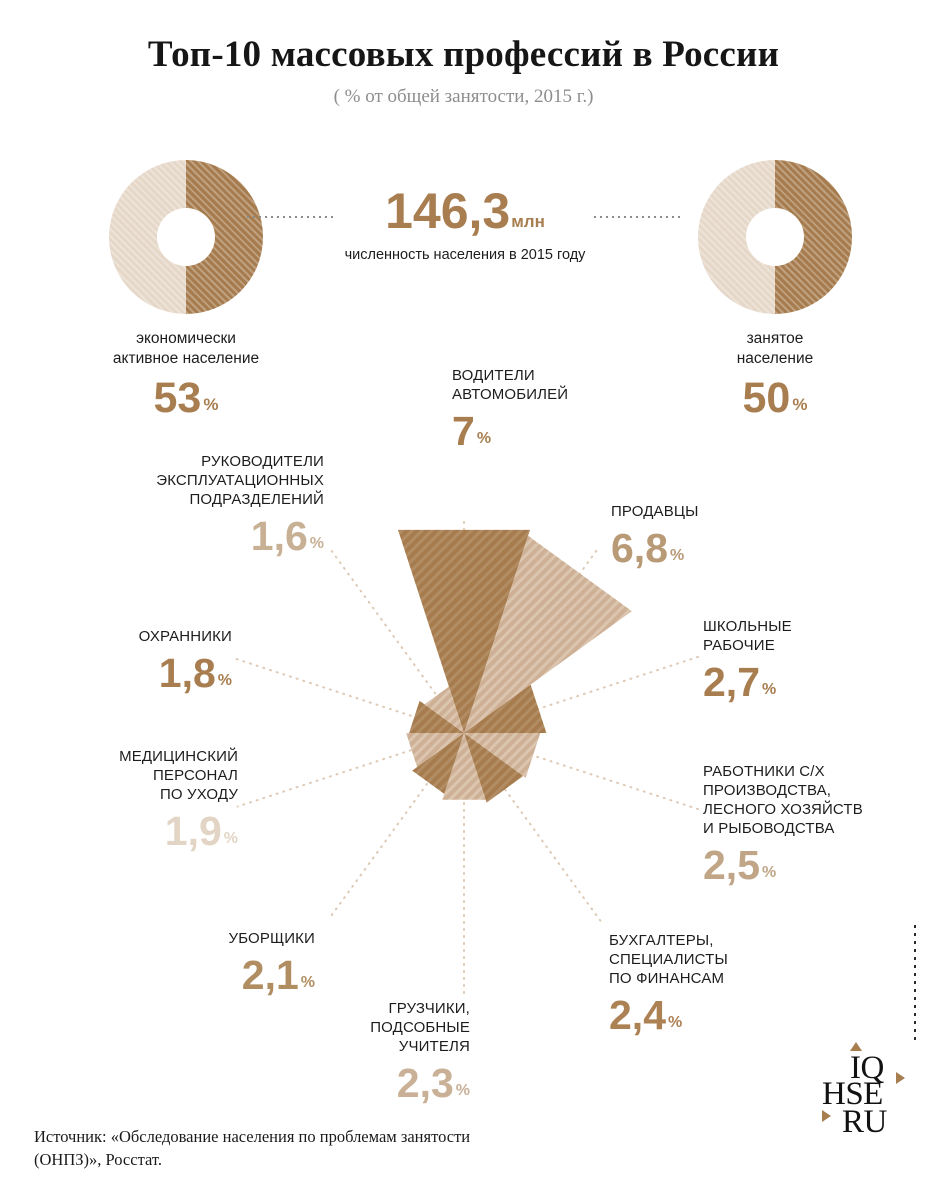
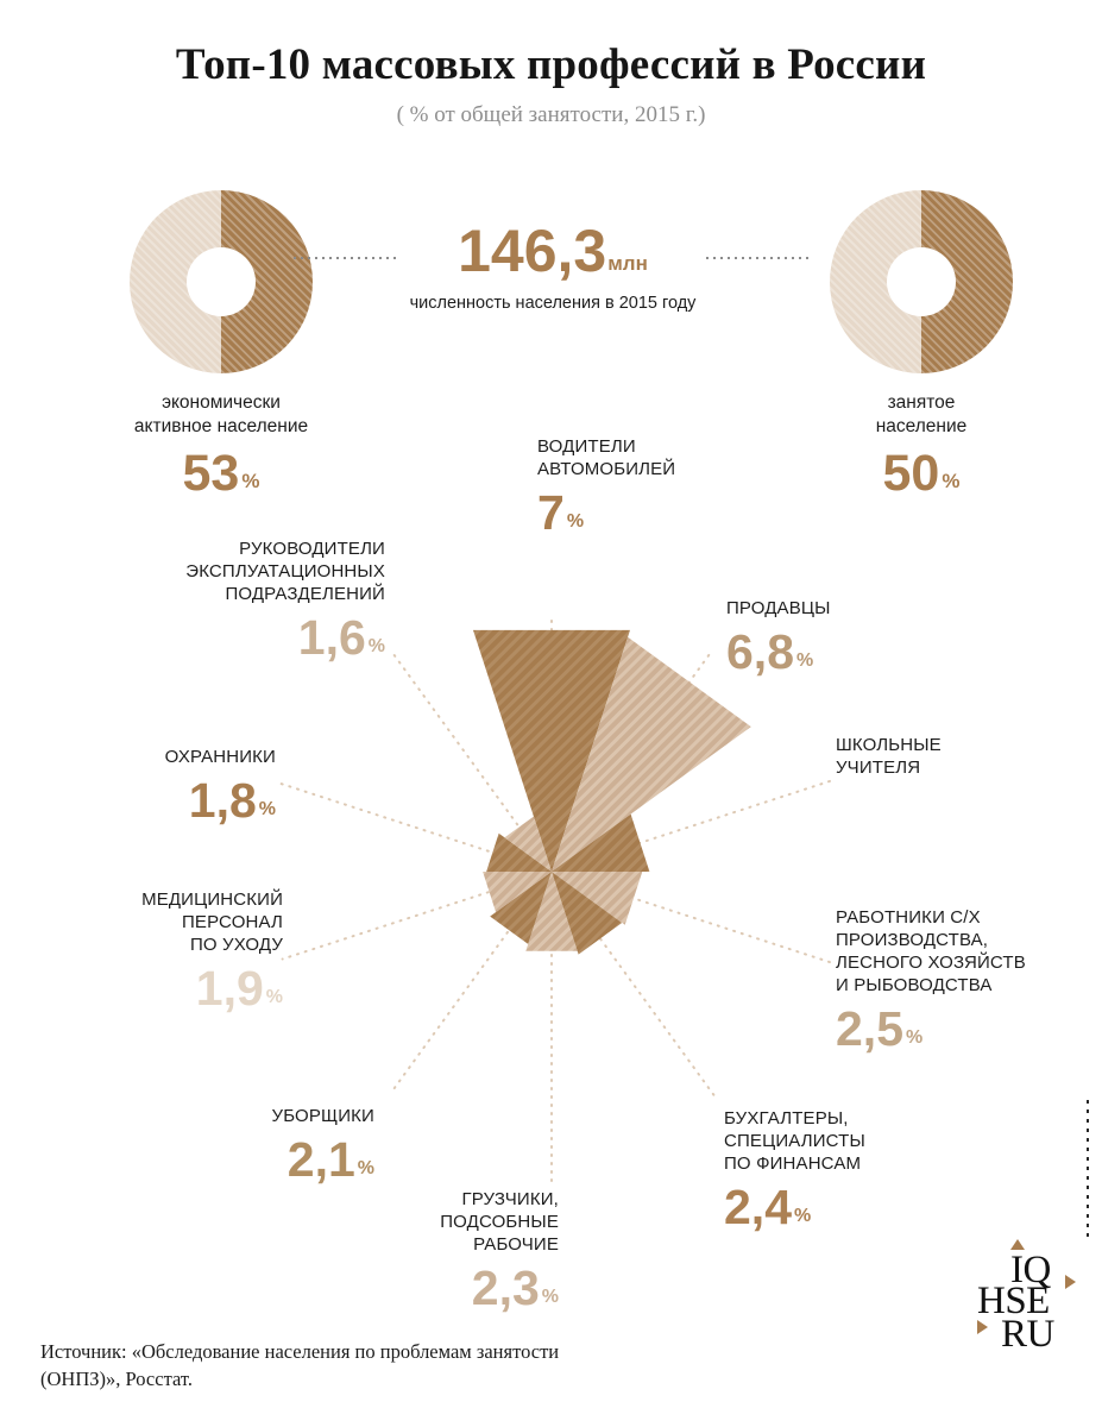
  Топ-10 массовых профессий в России
  ( % от общей занятости, 2015 г.)
  экономически
  активное население
  53%
  занятое
  население
  50%
  146,3млн
  численность населения в 2015 году
  ВОДИТЕЛИ
  АВТОМОБИЛЕЙ
  7%
  ПРОДАВЦЫ
  6,8%
  ШКОЛЬНЫЕ
- РАБОЧИЕ
+ УЧИТЕЛЯ
- 2,7%
  РАБОТНИКИ С/Х
  ПРОИЗВОДСТВА,
  ЛЕСНОГО ХОЗЯЙСТВ
  И РЫБОВОДСТВА
  2,5%
  БУХГАЛТЕРЫ,
  СПЕЦИАЛИСТЫ
  ПО ФИНАНСАМ
  2,4%
  ГРУЗЧИКИ,
  ПОДСОБНЫЕ
- УЧИТЕЛЯ
+ РАБОЧИЕ
  2,3%
  УБОРЩИКИ
  2,1%
  МЕДИЦИНСКИЙ
  ПЕРСОНАЛ
  ПО УХОДУ
  1,9%
  ОХРАННИКИ
  1,8%
  РУКОВОДИТЕЛИ
  ЭКСПЛУАТАЦИОННЫХ
  ПОДРАЗДЕЛЕНИЙ
  1,6%
  Источник: «Обследование населения по проблемам занятости
  (ОНПЗ)», Росстат.
  IQ
  HSE
  RU
